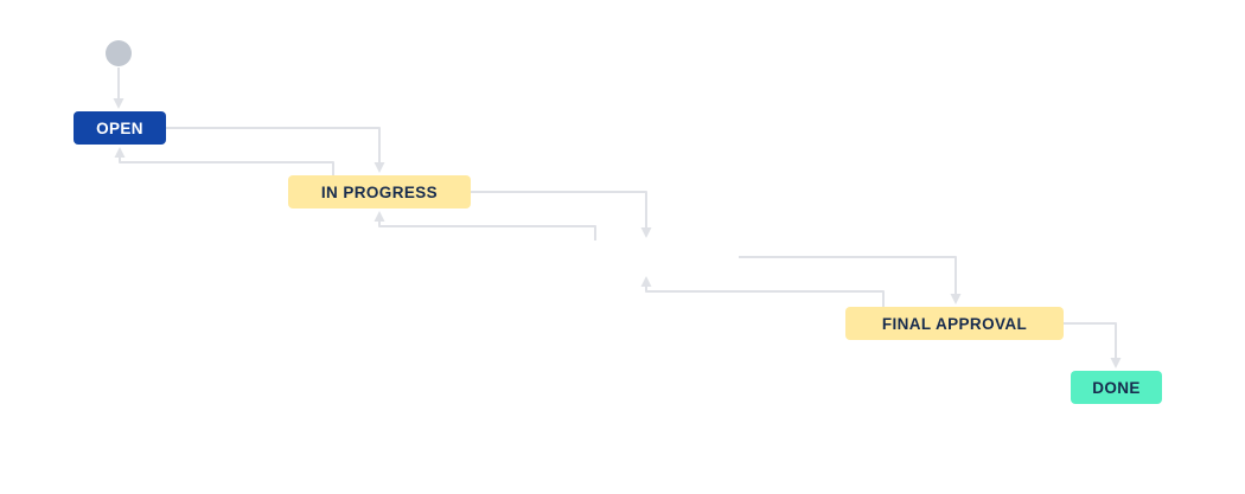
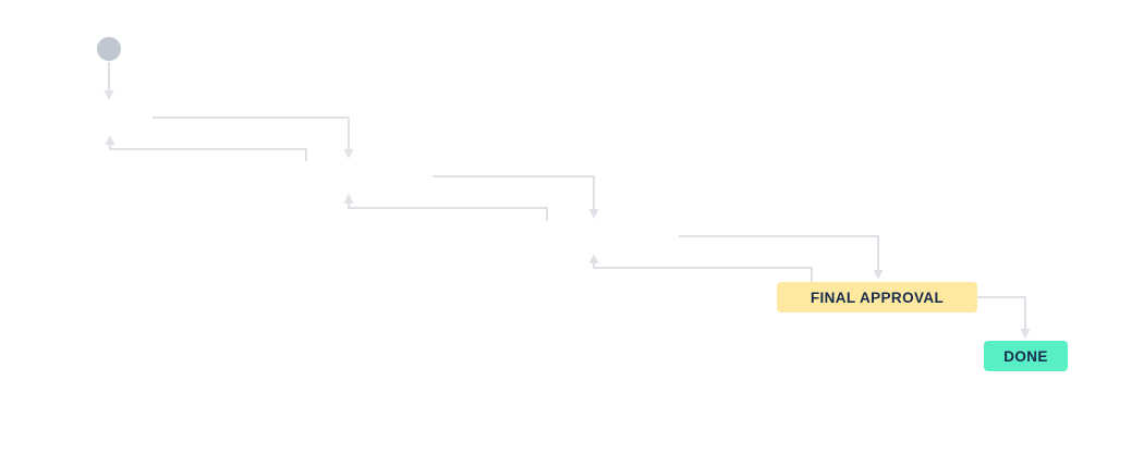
- OPEN
- IN PROGRESS
  FINAL APPROVAL
  DONE
